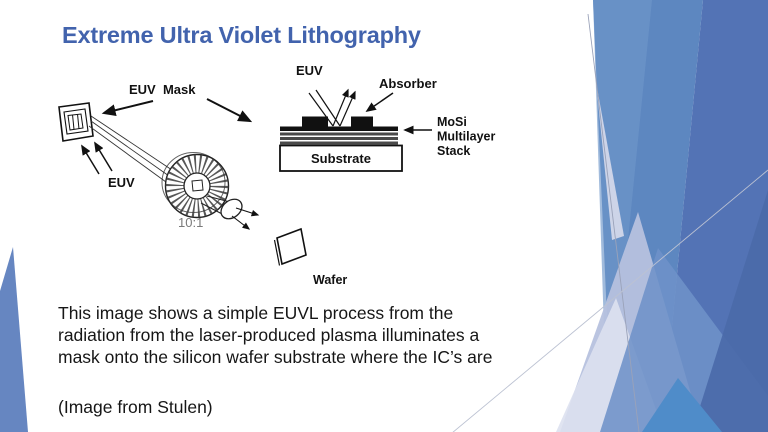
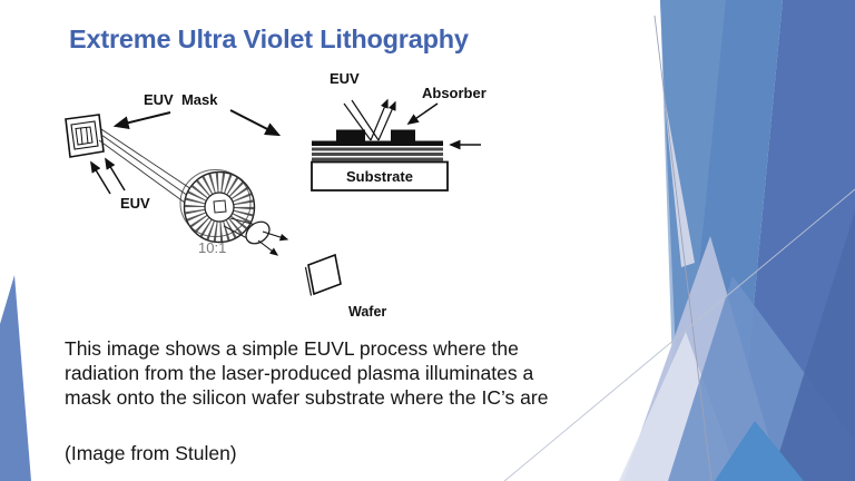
  Extreme Ultra Violet Lithography
  EUV Mask
  EUV
  10:1
  Wafer
  EUV
  Absorber
  Substrate
- MoSi
- Multilayer
- Stack
- This image shows a simple EUVL process from the
+ This image shows a simple EUVL process where the
  radiation from the laser-produced plasma illuminates a
  mask onto the silicon wafer substrate where the IC’s are
  (Image from Stulen)
